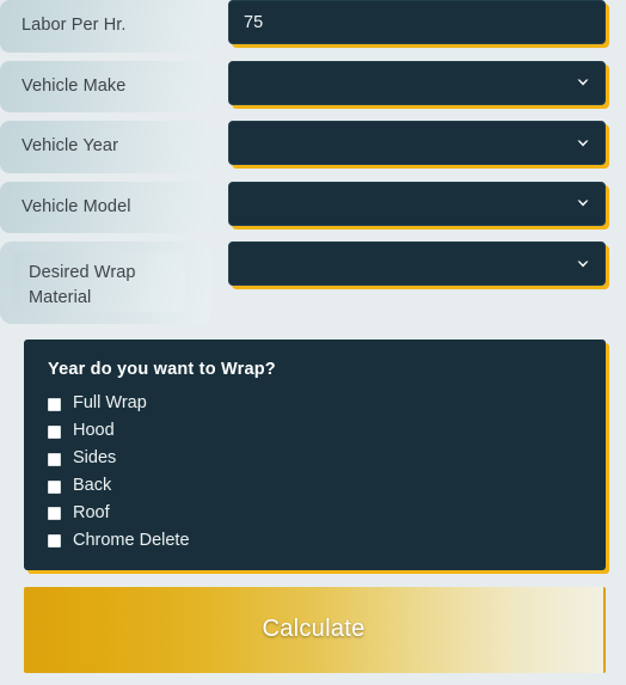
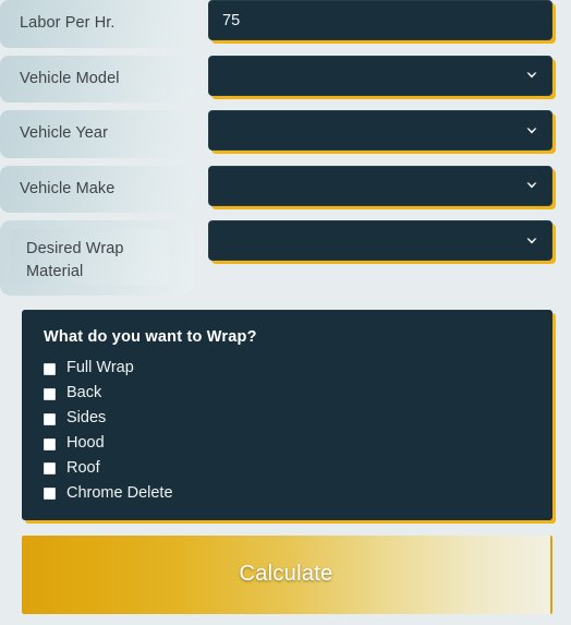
  Labor Per Hr.
  75
- Vehicle Make
+ Vehicle Model
  Vehicle Year
- Vehicle Model
+ Vehicle Make
  Desired Wrap Material
- Year do you want to Wrap?
+ What do you want to Wrap?
  Full Wrap
- Hood
+ Back
  Sides
- Back
+ Hood
  Roof
  Chrome Delete
  Calculate
